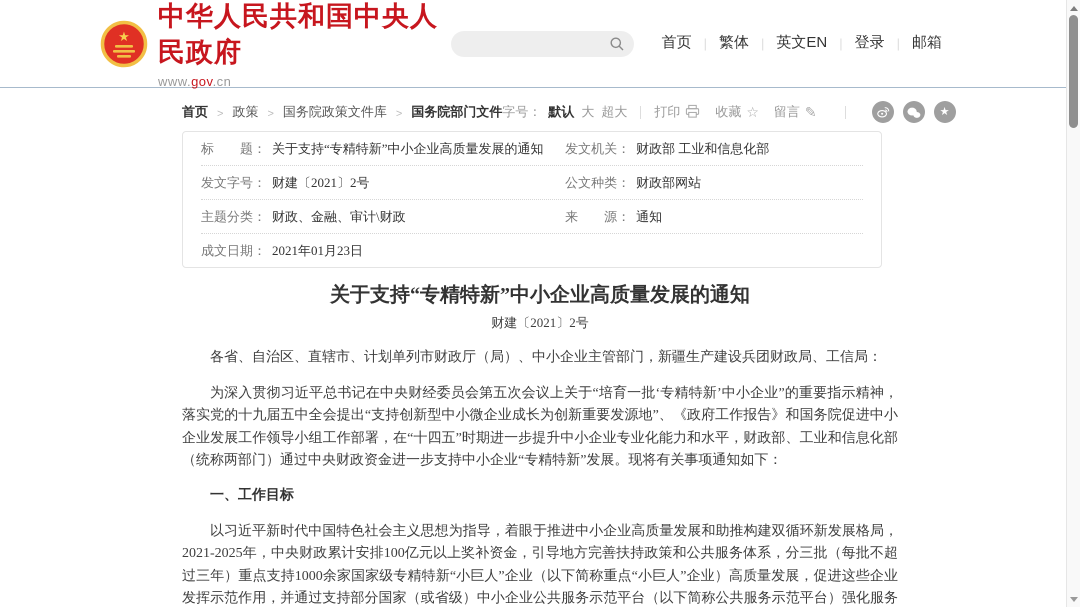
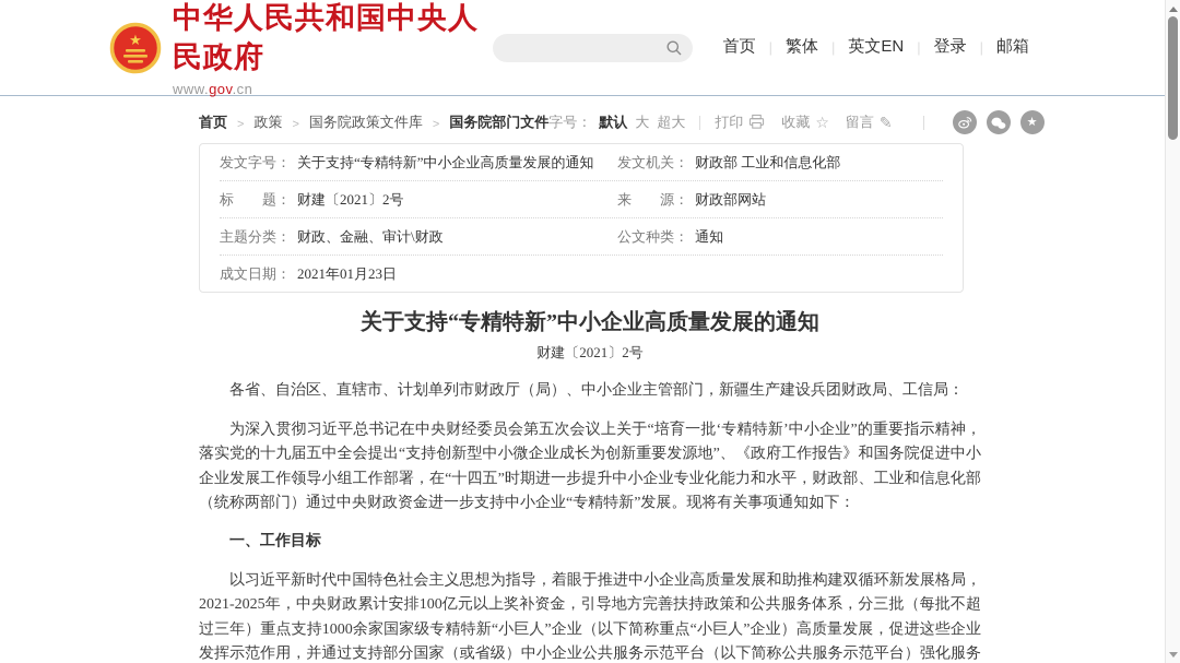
  ★
  中华人民共和国中央人民政府
  www.gov.cn
  首页
  |
  繁体
  |
  英文EN
  登录
  |
  邮箱
  首页
  政策
  国务院政策文件库
  国务院部门文件
  字号：
  默认
  大
  超大
  打印
  收藏
  ☆
  留言
  ✎
  ★
- 标 题：
+ 发文字号：
  关于支持“专精特新”中小企业高质量发展的通知
  发文机关：
  财政部 工业和信息化部
- 发文字号：
+ 标 题：
  财建〔2021〕2号
- 公文种类：
+ 来 源：
  财政部网站
  主题分类：
  财政、金融、审计\财政
- 来 源：
+ 公文种类：
  通知
  成文日期：
  2021年01月23日
  关于支持“专精特新”中小企业高质量发展的通知
  财建〔2021〕2号
  各省、自治区、直辖市、计划单列市财政厅（局）、中小企业主管部门，新疆生产建设兵团财政局、工信局：
  为深入贯彻习近平总书记在中央财经委员会第五次会议上关于“培育一批‘专精特新’中小企业”的重要指示精神，落实党的十九届五中全会提出“支持创新型中小微企业成长为创新重要发源地”、《政府工作报告》和国务院促进中小企业发展工作领导小组工作部署，在“十四五”时期进一步提升中小企业专业化能力和水平，财政部、工业和信息化部（统称两部门）通过中央财政资金进一步支持中小企业“专精特新”发展。现将有关事项通知如下：
  一、工作目标
  以习近平新时代中国特色社会主义思想为指导，着眼于推进中小企业高质量发展和助推构建双循环新发展格局，2021-2025年，中央财政累计安排100亿元以上奖补资金，引导地方完善扶持政策和公共服务体系，分三批（每批不超过三年）重点支持1000余家国家级专精特新“小巨人”企业（以下简称重点“小巨人”企业）高质量发展，促进这些企业发挥示范作用，并通过支持部分国家（或省级）中小企业公共服务示范平台（以下简称公共服务示范平台）强化服务
